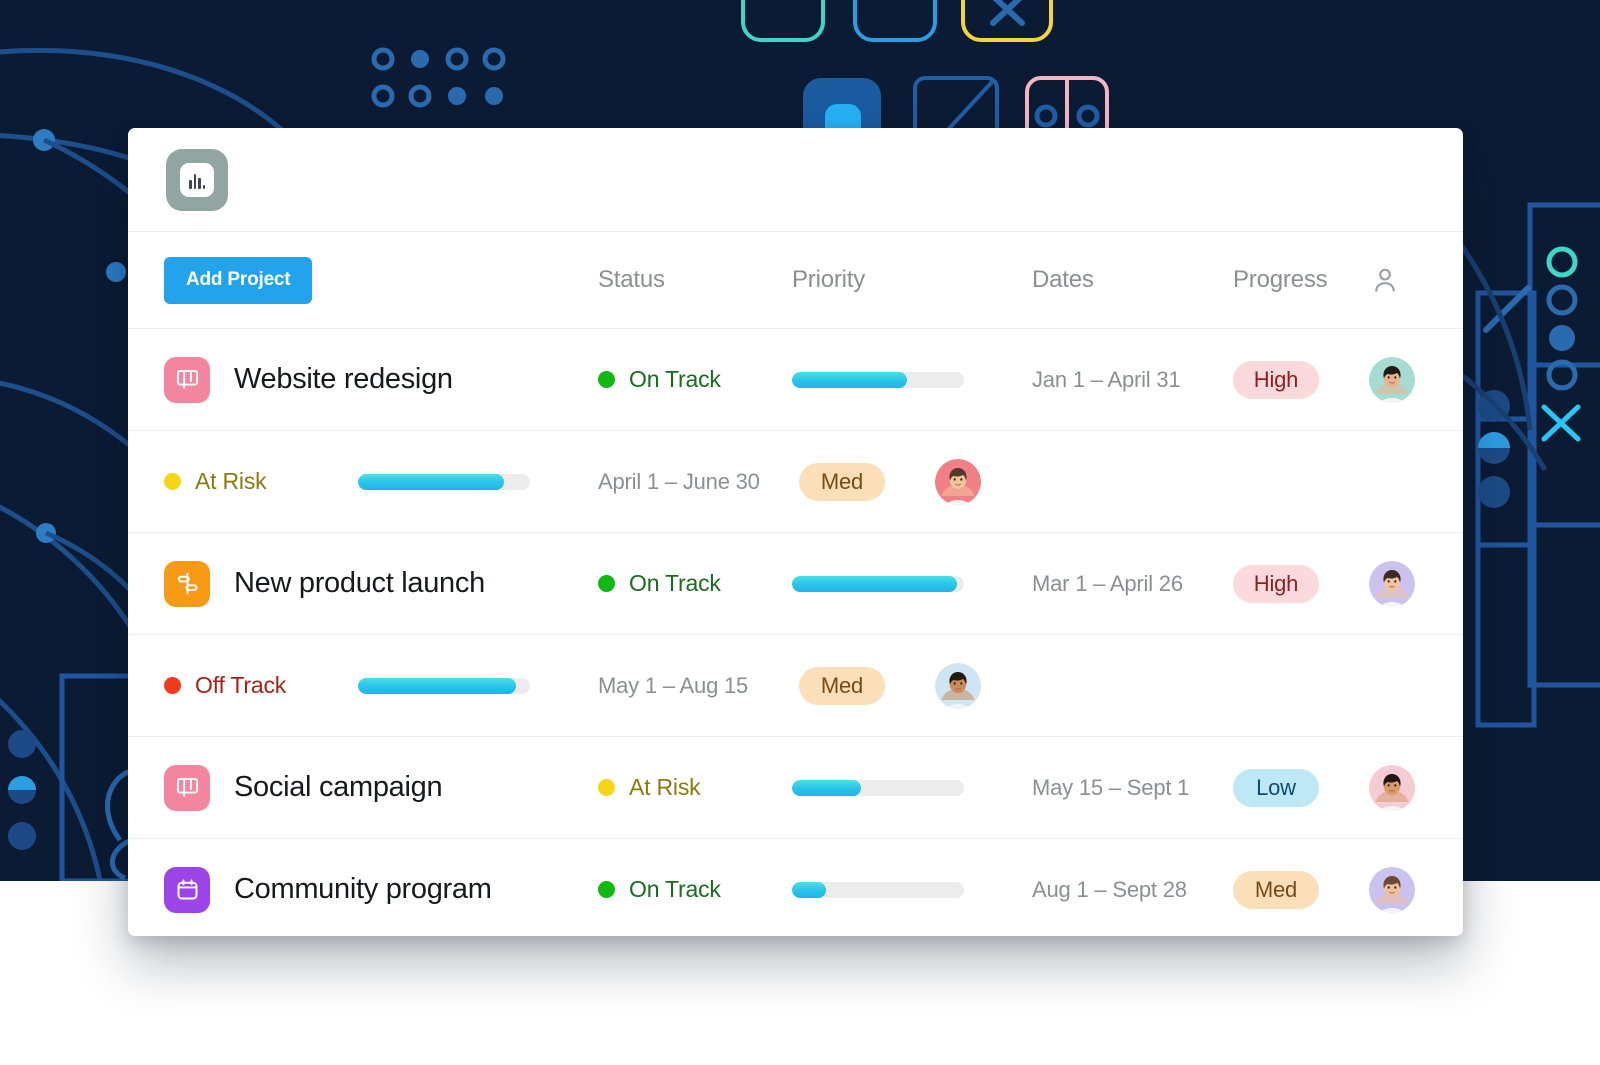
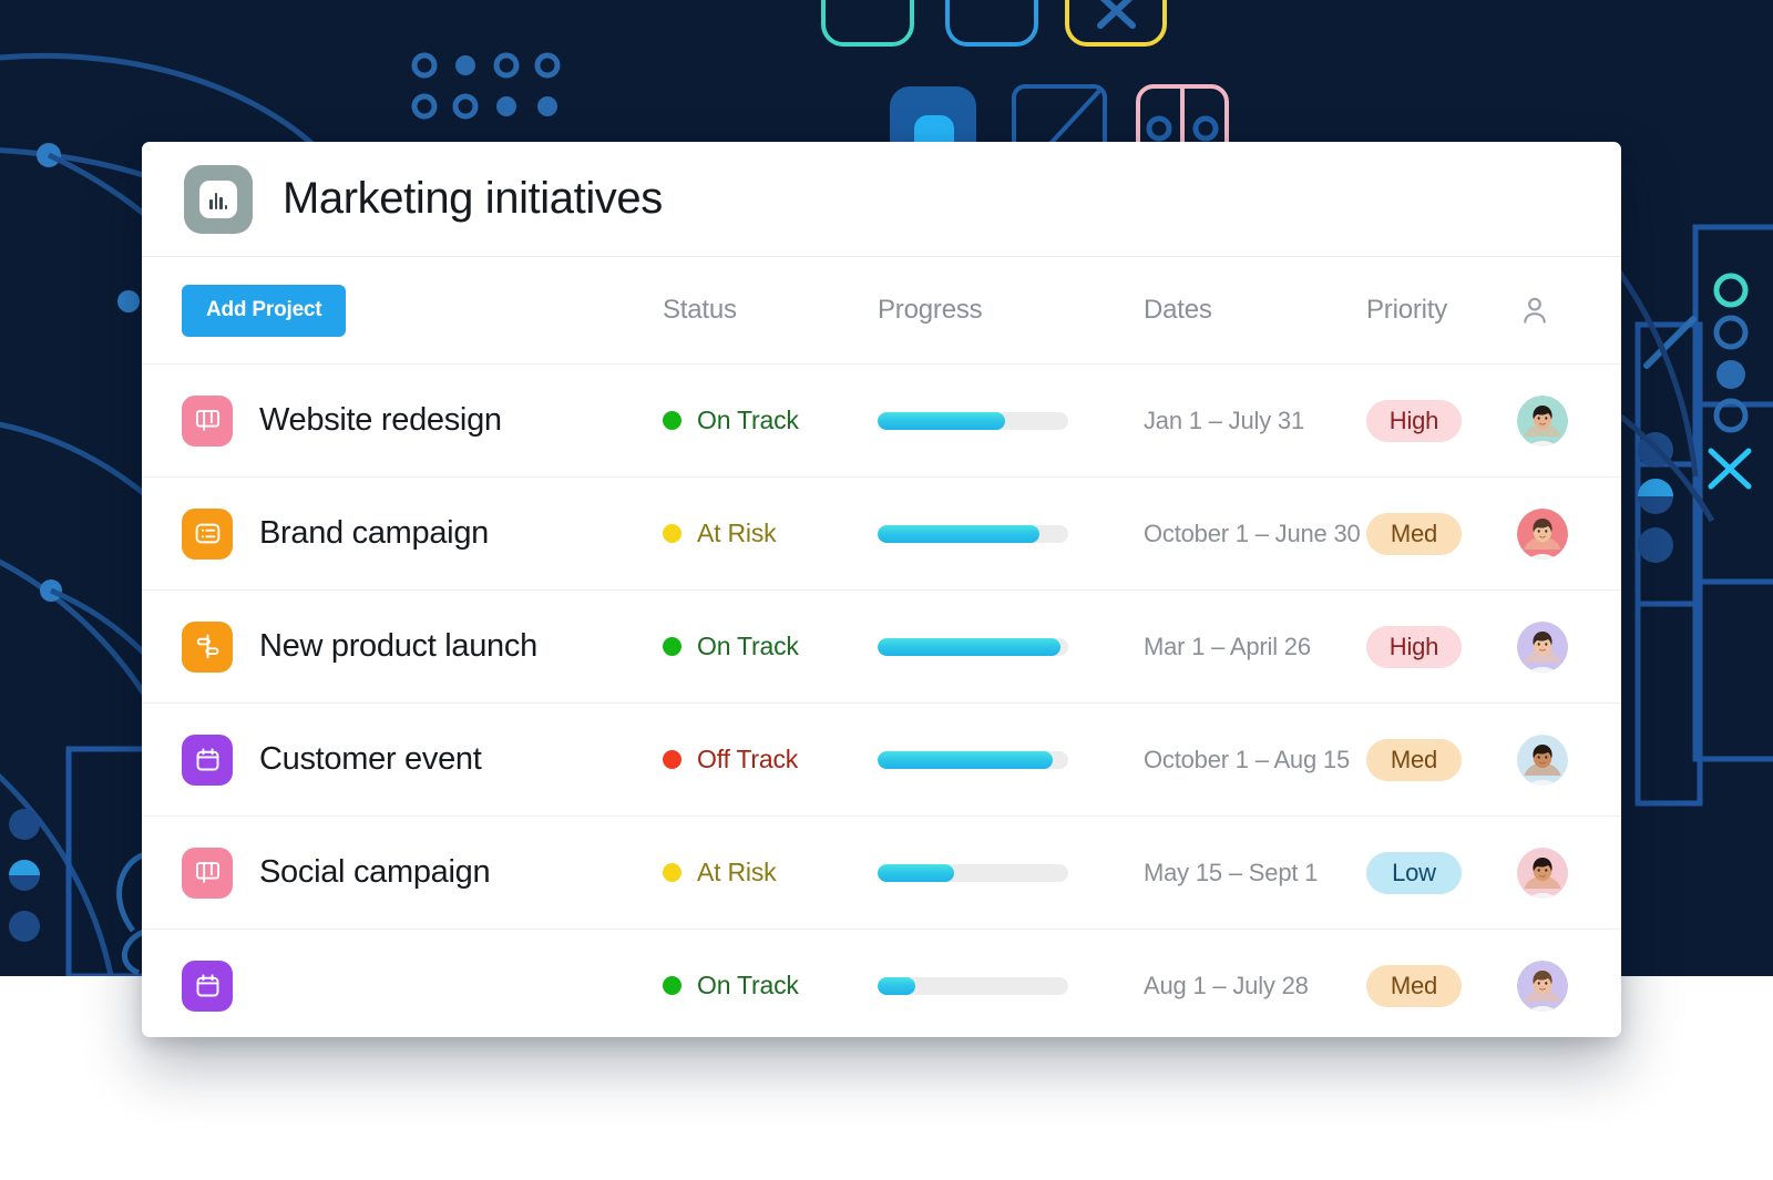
+ Marketing initiatives
  Add Project
  Status
- Priority
+ Progress
  Dates
- Progress
+ Priority
  Website redesign
  On Track
- Jan 1 – April 31
+ Jan 1 – July 31
  High
+ Brand campaign
  At Risk
- April 1 – June 30
+ October 1 – June 30
  Med
  New product launch
  On Track
  Mar 1 – April 26
  High
+ Customer event
  Off Track
- May 1 – Aug 15
+ October 1 – Aug 15
  Med
  Social campaign
  At Risk
  May 15 – Sept 1
  Low
- Community program
  On Track
- Aug 1 – Sept 28
+ Aug 1 – July 28
  Med
